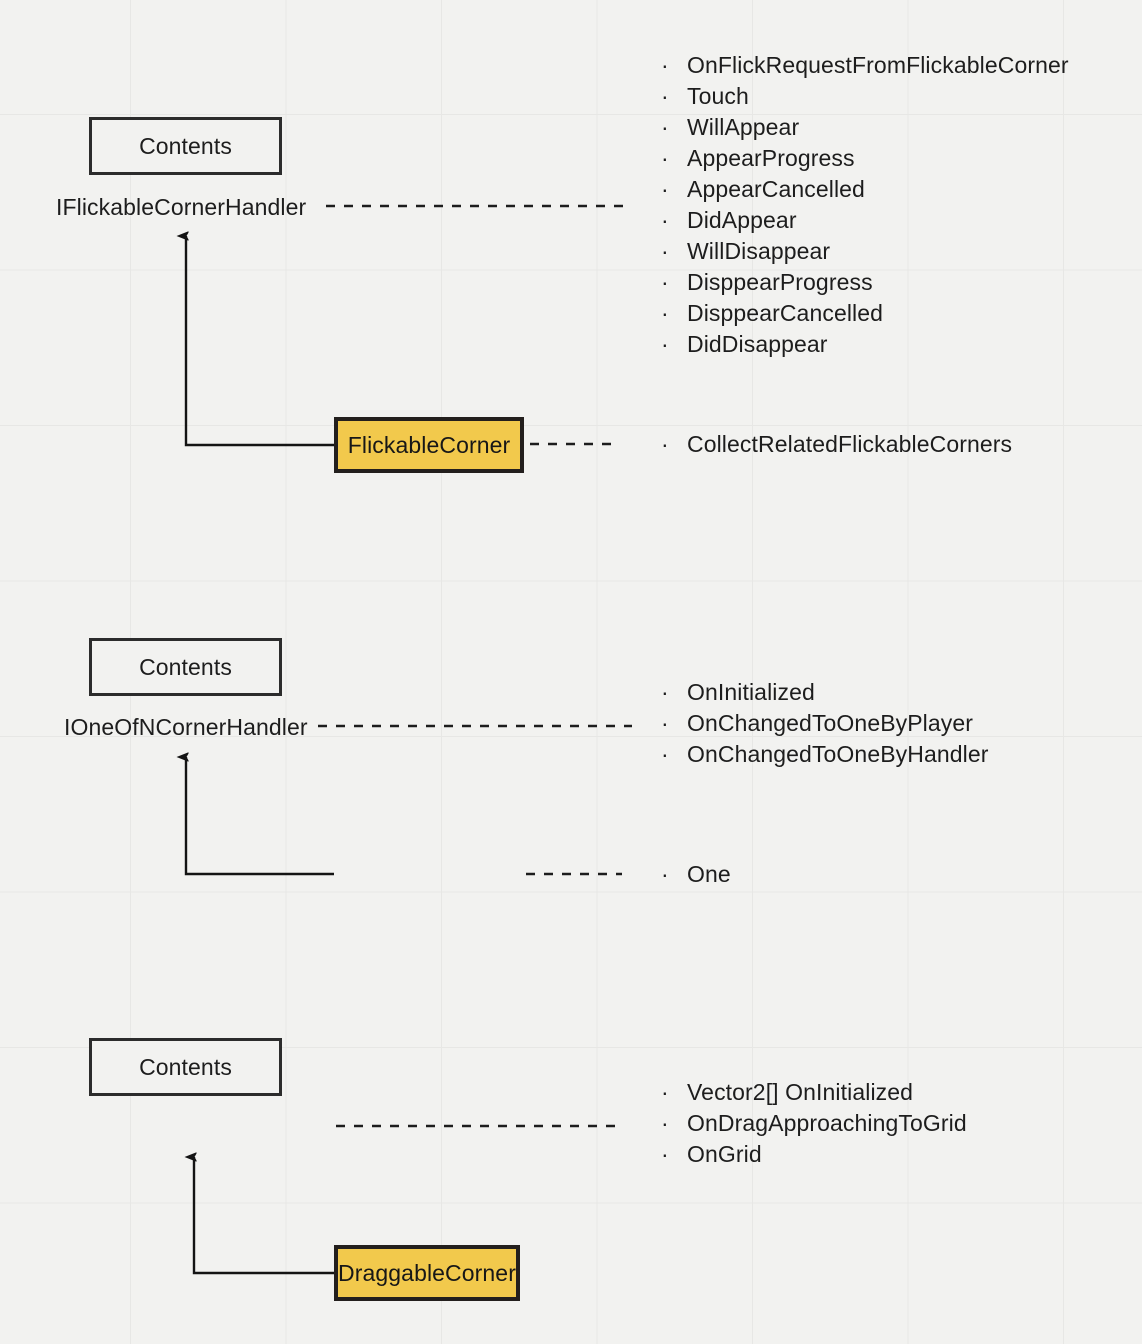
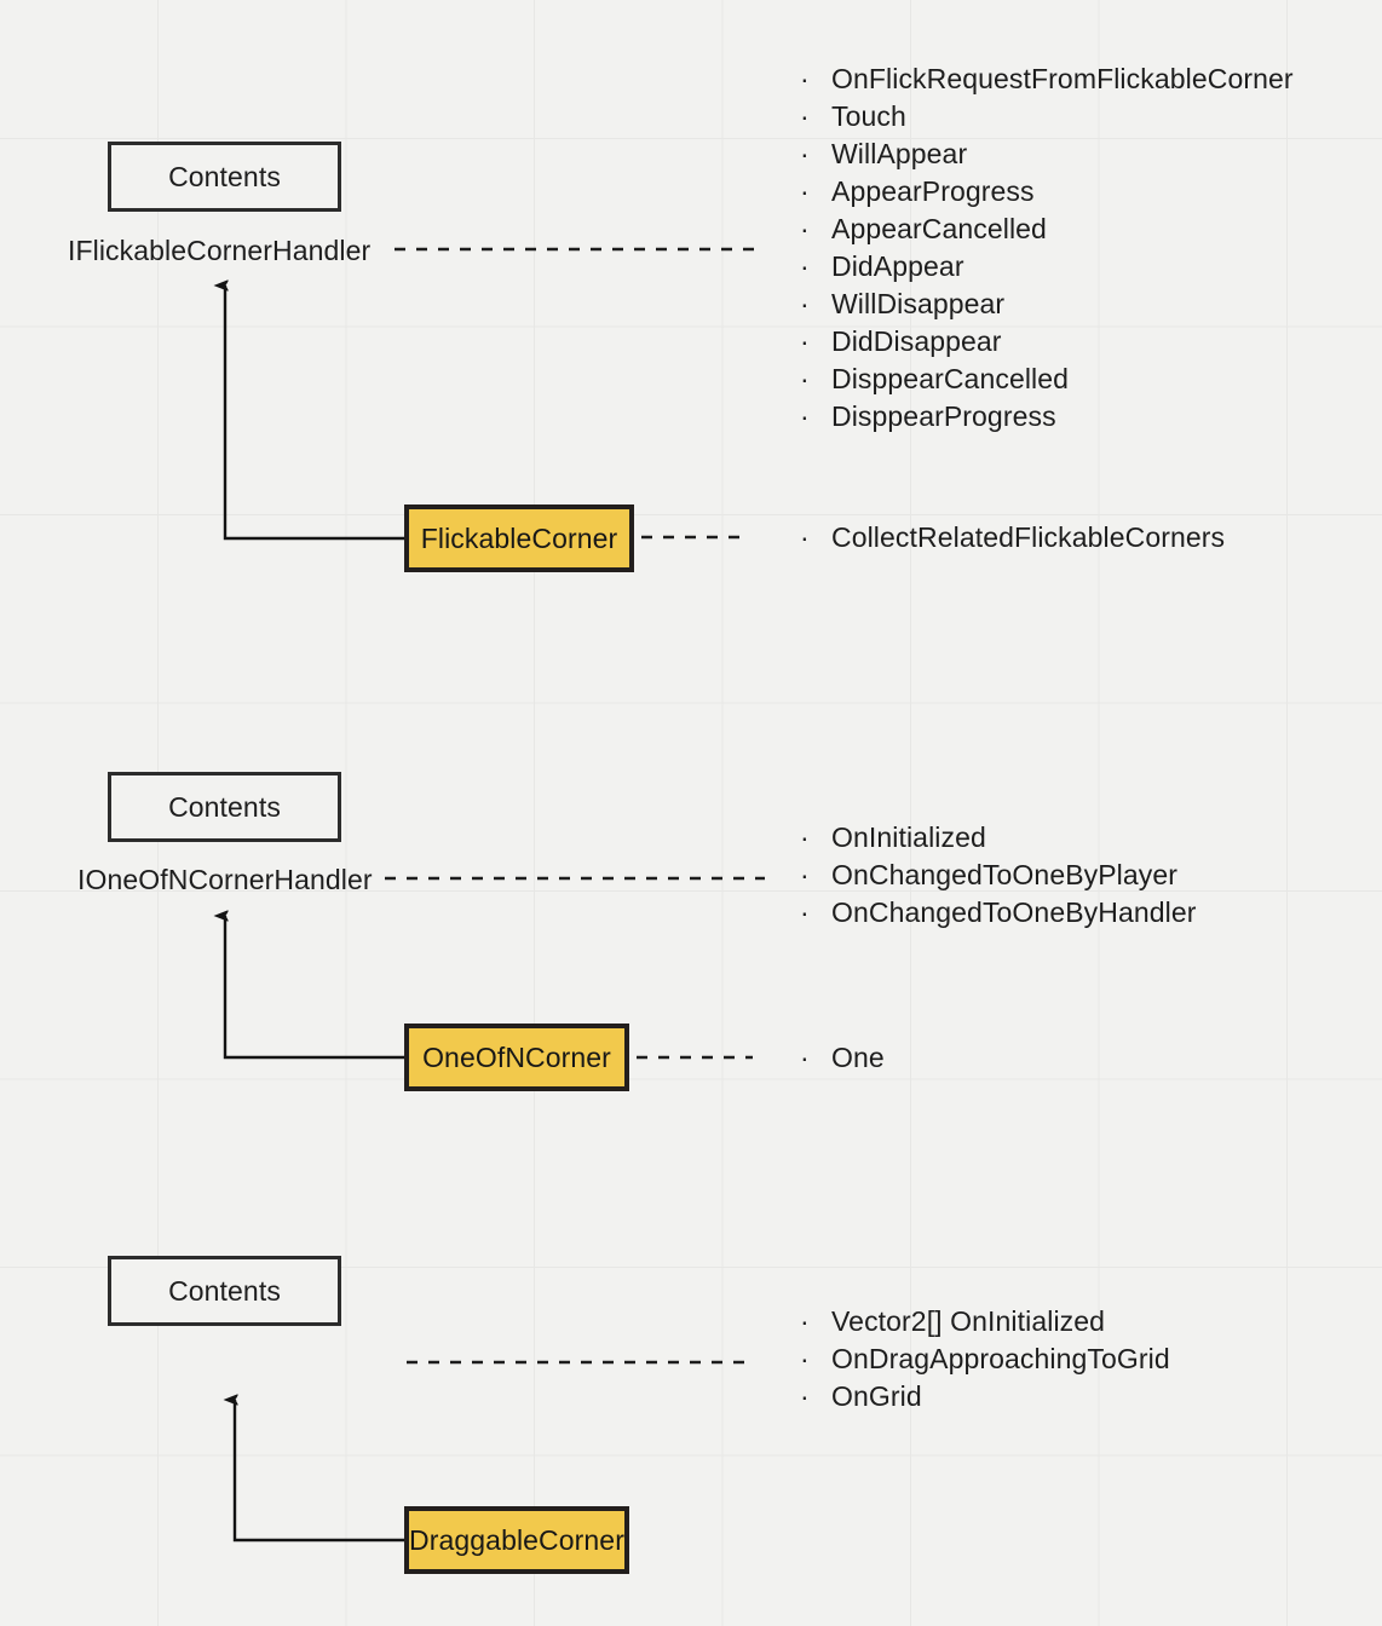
  Contents
  IFlickableCornerHandler
  FlickableCorner
  ·
  OnFlickRequestFromFlickableCorner
  ·
  Touch
  ·
  WillAppear
  ·
  AppearProgress
  ·
  AppearCancelled
  ·
  DidAppear
  ·
  WillDisappear
  ·
- DisppearProgress
+ DidDisappear
  ·
  DisppearCancelled
  ·
- DidDisappear
+ DisppearProgress
  ·
  CollectRelatedFlickableCorners
  Contents
  IOneOfNCornerHandler
+ OneOfNCorner
  ·
  OnInitialized
  ·
  OnChangedToOneByPlayer
  ·
  OnChangedToOneByHandler
  ·
  One
  Contents
  DraggableCorner
  ·
  Vector2[] OnInitialized
  ·
  OnDragApproachingToGrid
  ·
  OnGrid
